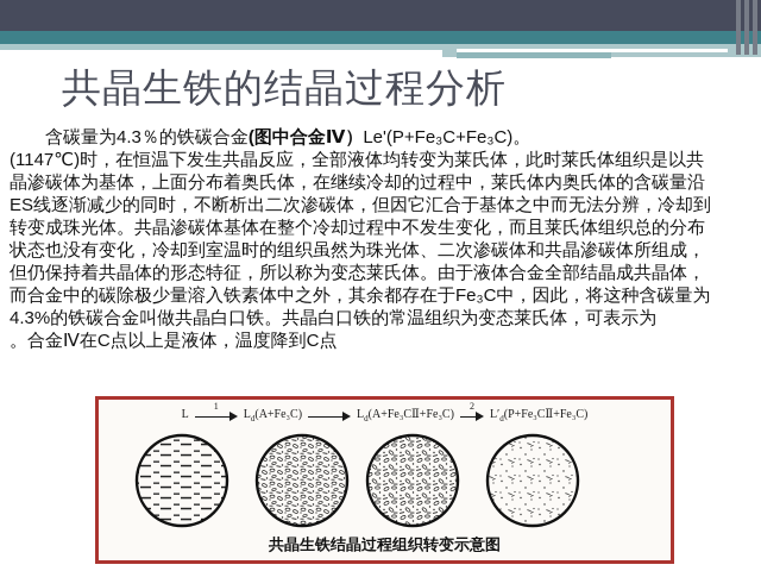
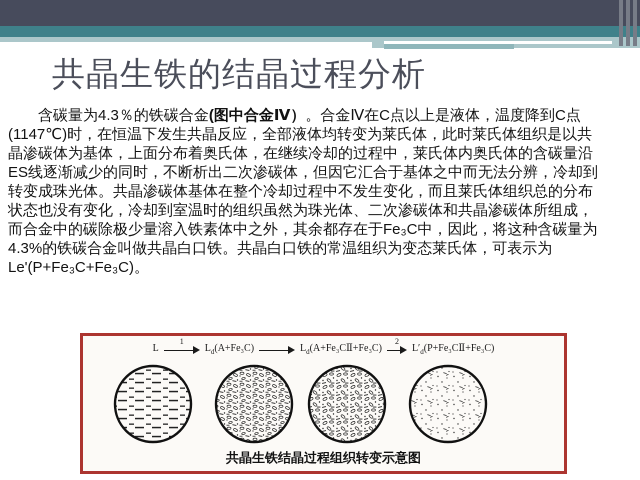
  共晶生铁的结晶过程分析
- 含碳量为4.3％的铁碳合金(图中合金Ⅳ）Le'(P+Fe₃C+Fe₃C)。
+ 含碳量为4.3％的铁碳合金(图中合金Ⅳ）。合金Ⅳ在C点以上是液体，温度降到C点
  (1147℃)时，在恒温下发生共晶反应，全部液体均转变为莱氏体，此时莱氏体组织是以共
  晶渗碳体为基体，上面分布着奥氏体，在继续冷却的过程中，莱氏体内奥氏体的含碳量沿
  ES线逐渐减少的同时，不断析出二次渗碳体，但因它汇合于基体之中而无法分辨，冷却到
  转变成珠光体。共晶渗碳体基体在整个冷却过程中不发生变化，而且莱氏体组织总的分布
  状态也没有变化，冷却到室温时的组织虽然为珠光体、二次渗碳体和共晶渗碳体所组成，
- 但仍保持着共晶体的形态特征，所以称为变态莱氏体。由于液体合金全部结晶成共晶体，
  而合金中的碳除极少量溶入铁素体中之外，其余都存在于Fe₃C中，因此，将这种含碳量为
  4.3%的铁碳合金叫做共晶白口铁。共晶白口铁的常温组织为变态莱氏体，可表示为
- 。合金Ⅳ在C点以上是液体，温度降到C点
+ Le'(P+Fe₃C+Fe₃C)。
  L
  1
  Ld(A+Fe₃C)
  Ld(A+Fe₃CⅡ+Fe₃C)
  2
  L′d(P+Fe₃CⅡ+Fe₃C)
  共晶生铁结晶过程组织转变示意图
